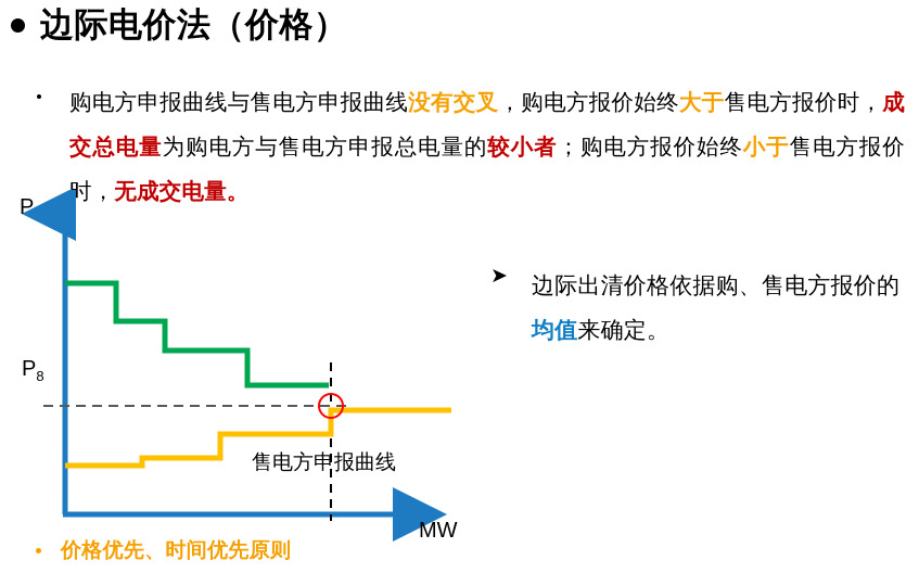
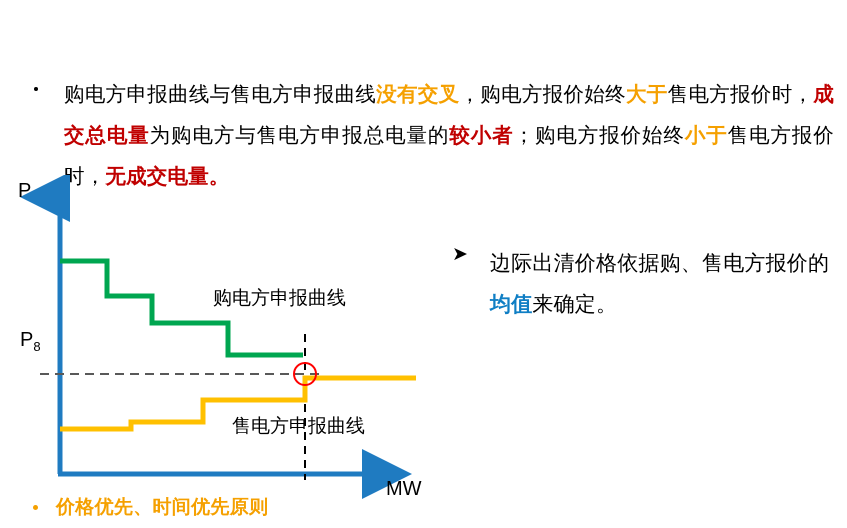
- 边际电价法（价格）
  购电方申报曲线与售电方申报曲线没有交叉，购电方报价始终大于售电方报价时，成交总电量为购电方与售电方申报总电量的较小者；购电方报价始终小于售电方报价时，无成交电量。
  ➤
  边际出清价格依据购、售电方报价的均值来确定。
  P
  P8
  MW
+ 购电方申报曲线
  售电方申报曲线
  价格优先、时间优先原则
